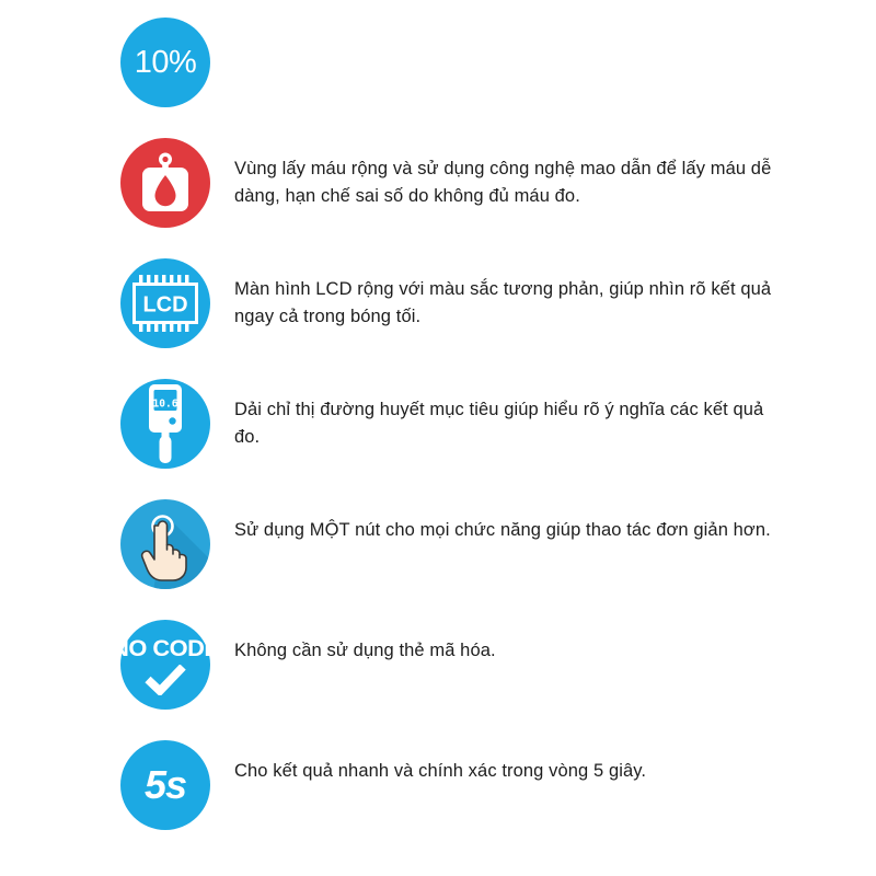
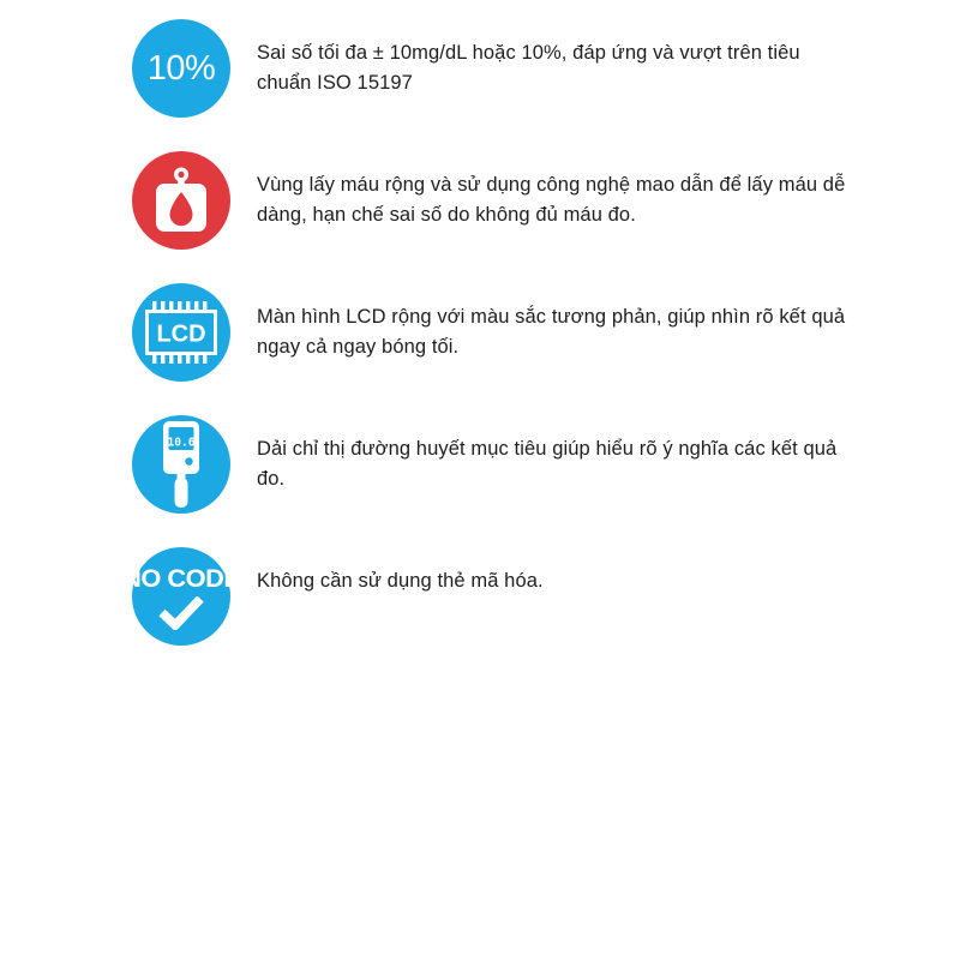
  10%
+ Sai số tối đa ± 10mg/dL hoặc 10%, đáp ứng và vượt trên tiêu chuẩn ISO 15197
  Vùng lấy máu rộng và sử dụng công nghệ mao dẫn để lấy máu dễ dàng, hạn chế sai số do không đủ máu đo.
  LCD
- Màn hình LCD rộng với màu sắc tương phản, giúp nhìn rõ kết quả ngay cả trong bóng tối.
+ Màn hình LCD rộng với màu sắc tương phản, giúp nhìn rõ kết quả ngay cả ngay bóng tối.
  10.6
  Dải chỉ thị đường huyết mục tiêu giúp hiểu rõ ý nghĩa các kết quả đo.
- Sử dụng MỘT nút cho mọi chức năng giúp thao tác đơn giản hơn.
  NO CODE
  Không cần sử dụng thẻ mã hóa.
- 5s
- Cho kết quả nhanh và chính xác trong vòng 5 giây.
